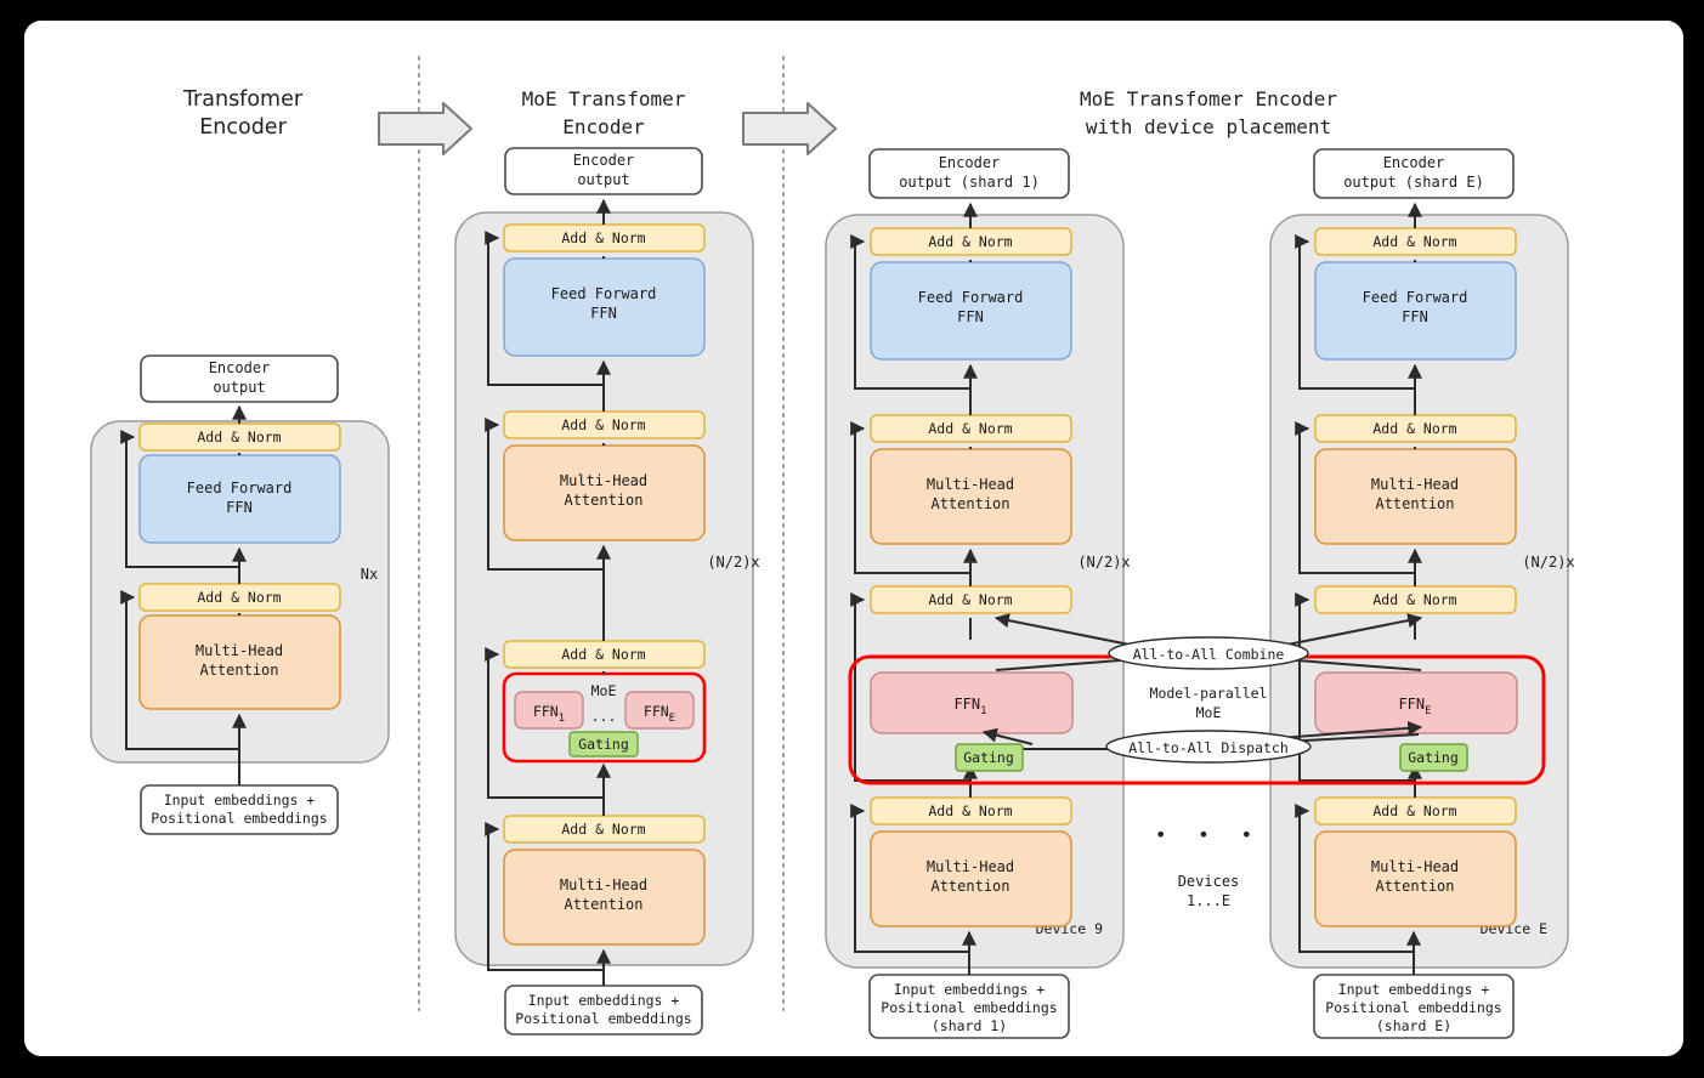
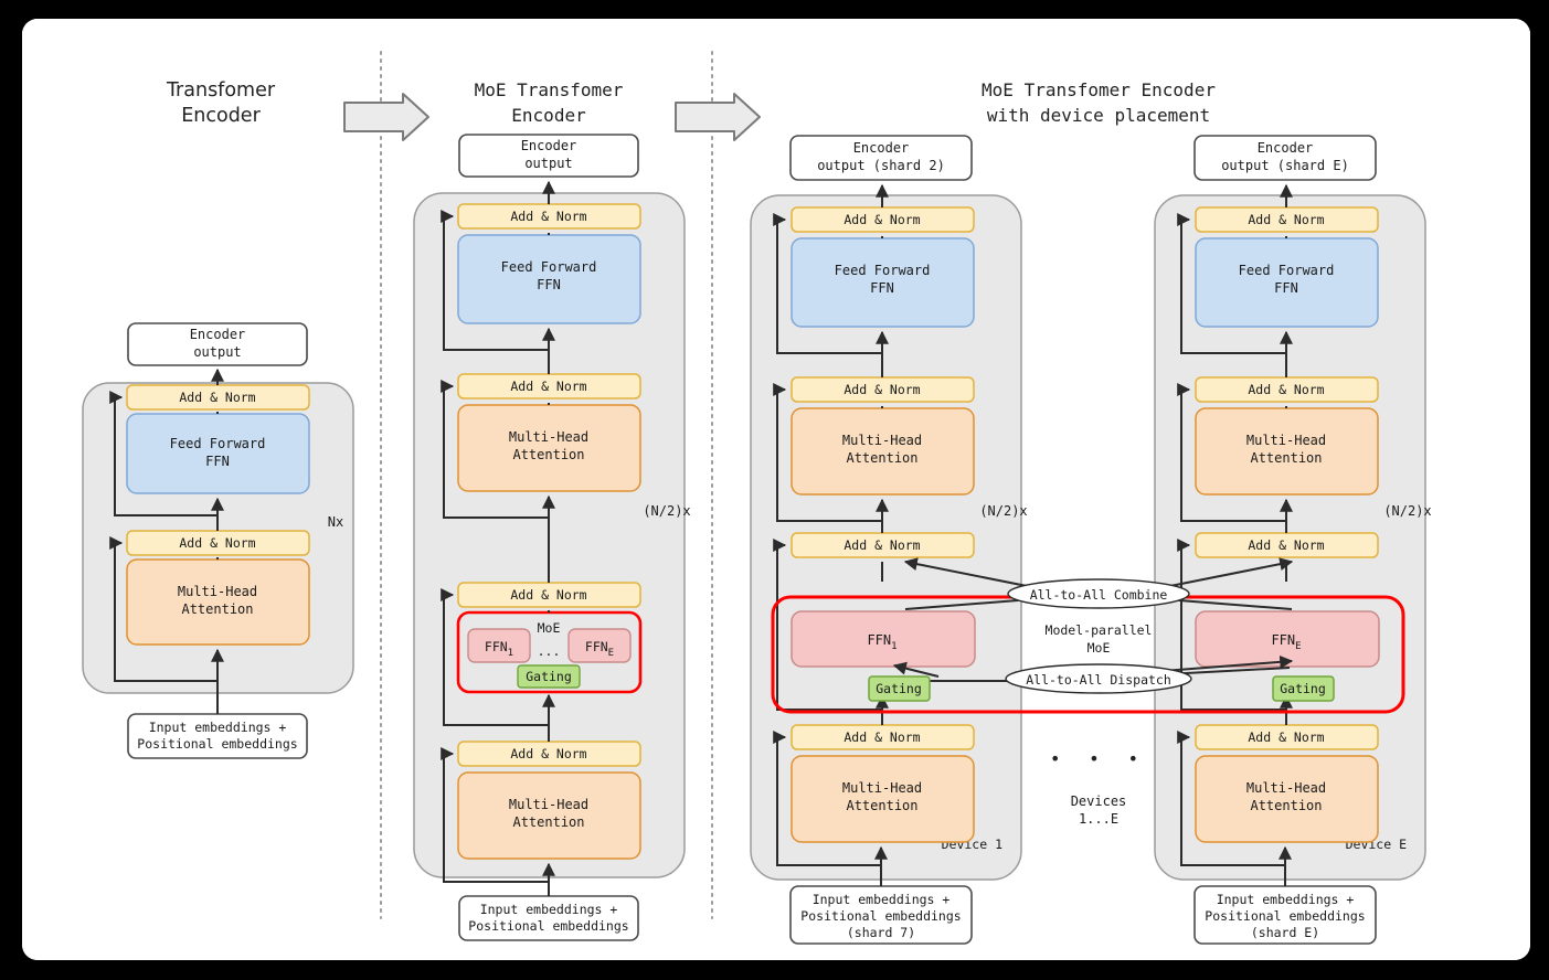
  Transfomer
  Encoder
  Encoder
  output
  Nx
  Add & Norm
  Feed Forward
  FFN
  Add & Norm
  Multi-Head
  Attention
  Input embeddings +
  Positional embeddings
  MoE Transfomer
  Encoder
  Encoder
  output
  (N/2)x
  Add & Norm
  Feed Forward
  FFN
  Add & Norm
  Multi-Head
  Attention
  Add & Norm
  MoE
  FFN1
  ...
  FFNE
  Gating
  Add & Norm
  Multi-Head
  Attention
  Input embeddings +
  Positional embeddings
  MoE Transfomer Encoder
  with device placement
  Encoder
- output (shard 1)
+ output (shard 2)
  (N/2)x
- Device 9
+ Device 1
  Add & Norm
  Feed Forward
  FFN
  Add & Norm
  Multi-Head
  Attention
  Add & Norm
  Add & Norm
  Multi-Head
  Attention
  Input embeddings +
  Positional embeddings
- (shard 1)
+ (shard 7)
  Encoder
  output (shard E)
  (N/2)x
  Device E
  Add & Norm
  Feed Forward
  FFN
  Add & Norm
  Multi-Head
  Attention
  Add & Norm
  Add & Norm
  Multi-Head
  Attention
  Input embeddings +
  Positional embeddings
  (shard E)
  FFN1
  FFNE
  Model-parallel
  MoE
  All-to-All Combine
  All-to-All Dispatch
  Gating
  Gating
  • • •
  Devices
  1...E
